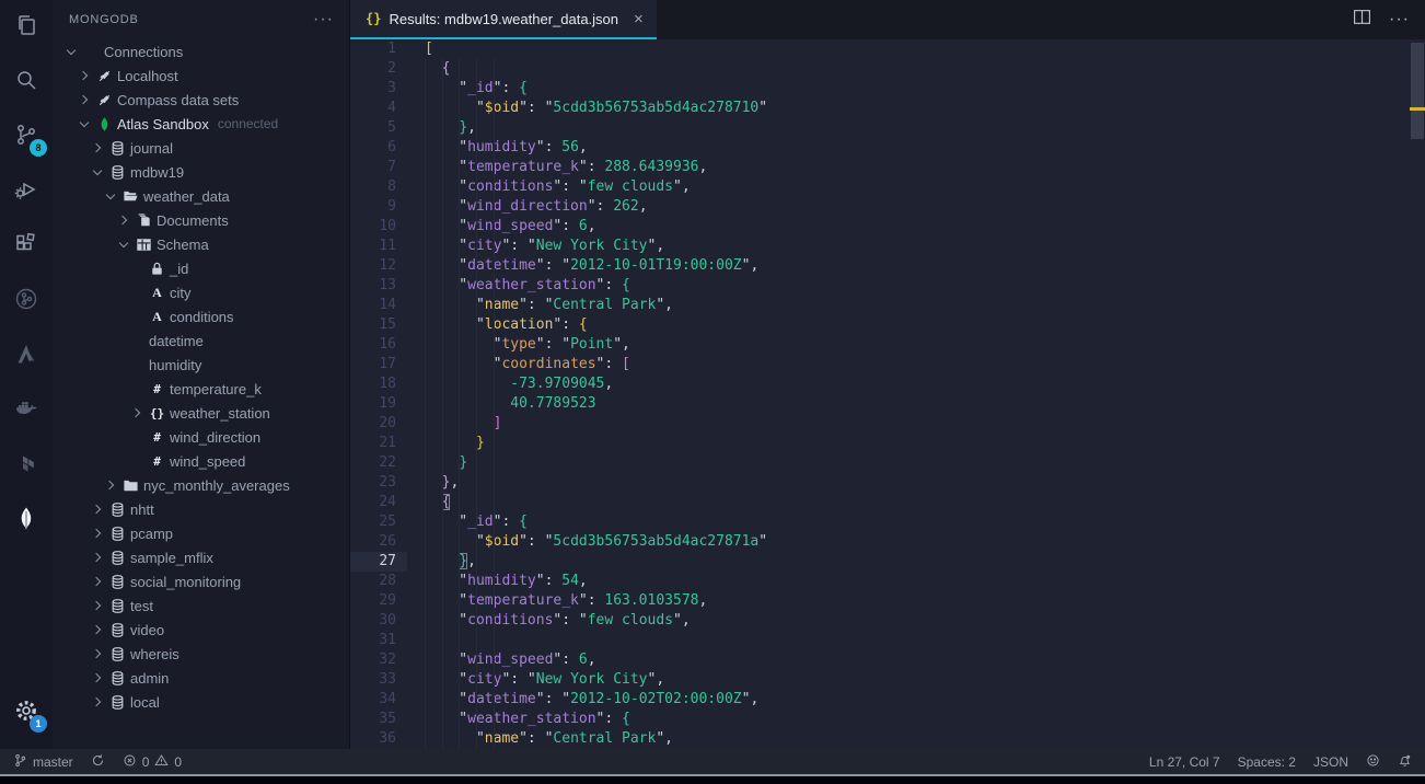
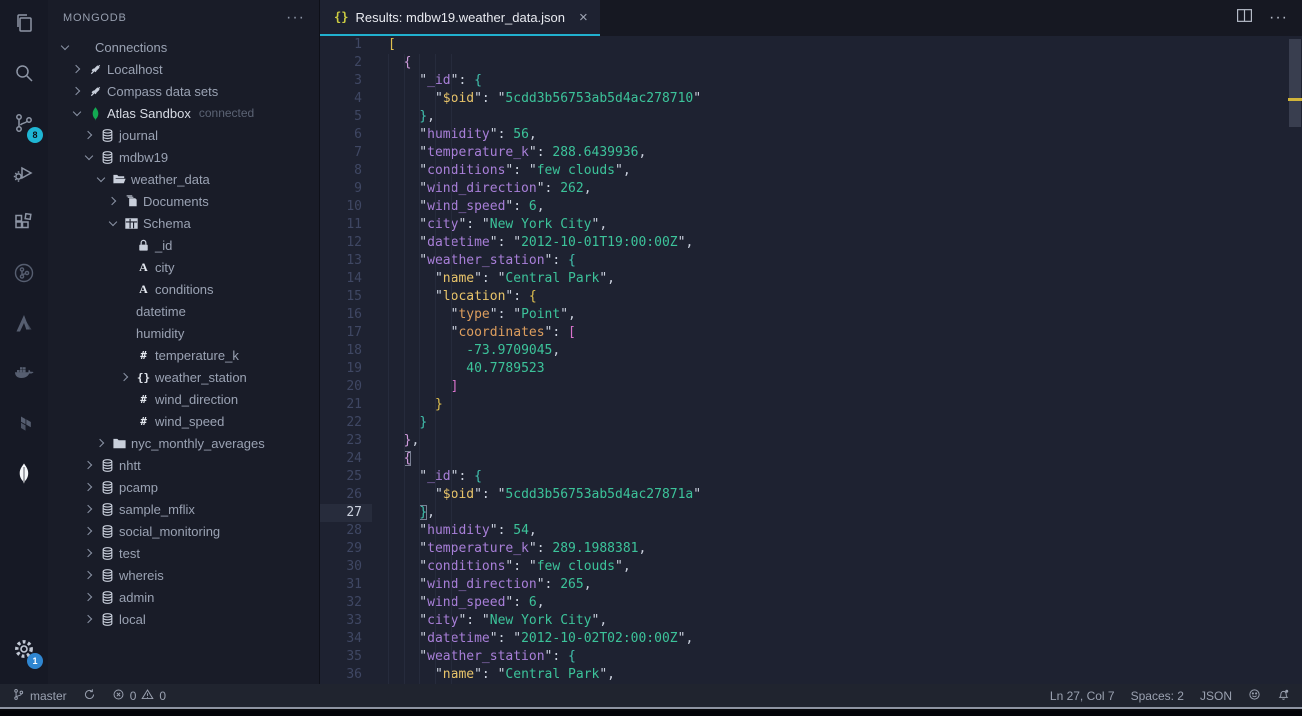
  8
  1
  MONGODB
  ···
  Connections
  Localhost
  Compass data sets
  Atlas Sandbox
  connected
  journal
  mdbw19
  weather_data
  Documents
  Schema
  _id
  A
  city
  A
  conditions
  datetime
  humidity
  #
  temperature_k
  {}
  weather_station
  #
  wind_direction
  #
  wind_speed
  nyc_monthly_averages
  nhtt
  pcamp
  sample_mflix
  social_monitoring
  test
- video
  whereis
  admin
  local
  {}
  Results: mdbw19.weather_data.json
  ×
  ···
  1
  [
  2
  {
  3
  "_id": {
  4
  "$oid": "5cdd3b56753ab5d4ac278710"
  5
  },
  6
  "humidity": 56,
  7
  "temperature_k": 288.6439936,
  8
  "conditions": "few clouds",
  9
  "wind_direction": 262,
  10
  "wind_speed": 6,
  11
  "city": "New York City",
  12
  "datetime": "2012-10-01T19:00:00Z",
  13
  "weather_station": {
  14
  "name": "Central Park",
  15
  "location": {
  16
  "type": "Point",
  17
  "coordinates": [
  18
  -73.9709045,
  19
  40.7789523
  20
  ]
  21
  }
  22
  }
  23
  },
  24
  {
  25
  "_id": {
  26
  "$oid": "5cdd3b56753ab5d4ac27871a"
  27
  },
  28
  "humidity": 54,
  29
- "temperature_k": 163.0103578,
+ "temperature_k": 289.1988381,
  30
  "conditions": "few clouds",
  31
+ "wind_direction": 265,
  32
  "wind_speed": 6,
  33
  "city": "New York City",
  34
  "datetime": "2012-10-02T02:00:00Z",
  35
  "weather_station": {
  36
  "name": "Central Park",
  master
  0
  0
  Ln 27, Col 7
  Spaces: 2
  JSON
